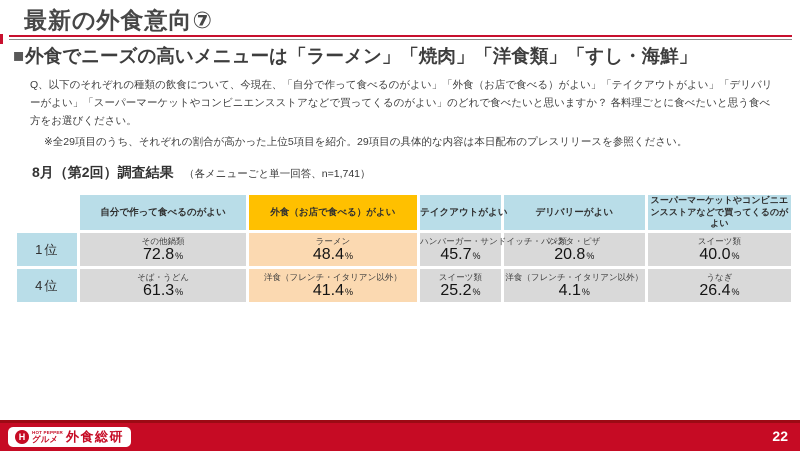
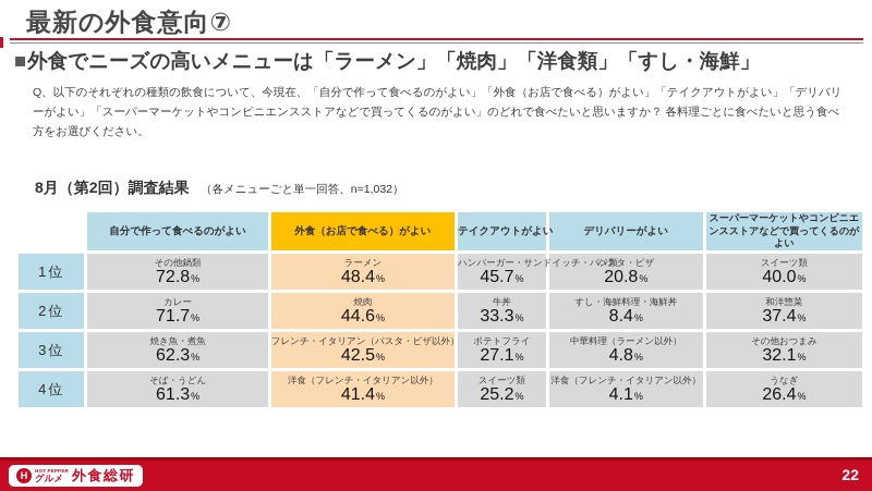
  最新の外食意向⑦
  ■外食でニーズの高いメニューは「ラーメン」「焼肉」「洋食類」「すし・海鮮」
  Q、以下のそれぞれの種類の飲食について、今現在、「自分で作って食べるのがよい」「外食（お店で食べる）がよい」「テイクアウトがよい」「デリバリーがよい」「スーパーマーケットやコンビニエンスストアなどで買ってくるのがよい」のどれで食べたいと思いますか？ 各料理ごとに食べたいと思う食べ方をお選びください。
- ※全29項目のうち、それぞれの割合が高かった上位5項目を紹介。29項目の具体的な内容は本日配布のプレスリリースを参照ください。
- 8月（第2回）調査結果 （各メニューごと単一回答、n=1,741）
+ 8月（第2回）調査結果 （各メニューごと単一回答、n=1,032）
  	自分で作って食べるのがよい	外食（お店で食べる）がよい	テイクアウトがよい	デリバリーがよい	スーパーマーケットやコンビニエンスストアなどで買ってくるのがよい
  1位	その他鍋類 72.8%	ラーメン 48.4%	ハンバーガー・サンドイッチ・パ 45.7%	パスタ・ピザ 20.8%	スイーツ類 40.0%
+ 2位	カレー 71.7%	焼肉 44.6%	牛丼 33.3%	すし・海鮮料理・海鮮丼 8.4%	和洋惣菜 37.4%
+ 3位	焼き魚・煮魚 62.3%	フレンチ・イタリアン（パスタ・ピザ以外） 42.5%	ポテトフライ 27.1%	中華料理（ラーメン以外） 4.8%	その他おつまみ 32.1%
  4位	そば・うどん 61.3%	洋食（フレンチ・イタリアン以外） 41.4%	スイーツ類 25.2%	洋食（フレンチ・イタリアン以外） 4.1%	うなぎ 26.4%
  H
  グルメ
  外食総研
  22
